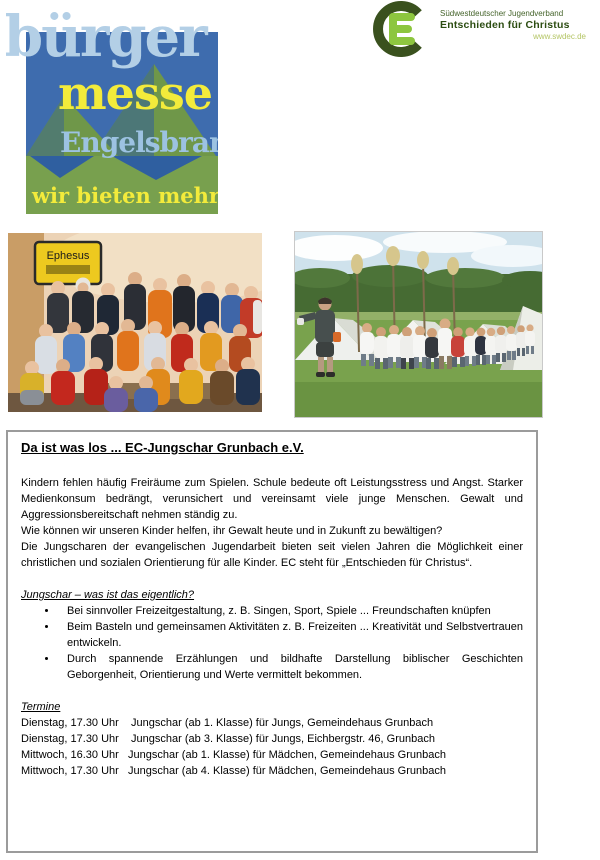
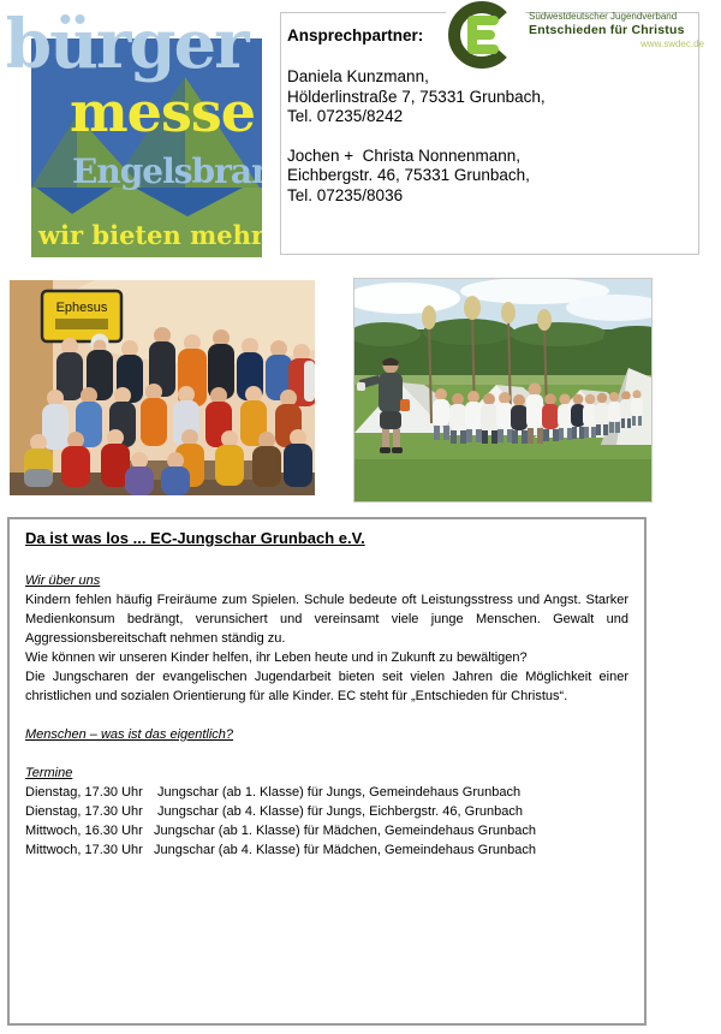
  bürger
  messe
  Engelsbra
  wir bieten mehr
+ Ansprechpartner:
+ Daniela Kunzmann,
+ Hölderlinstraße 7, 75331 Grunbach,
+ Tel. 07235/8242
+ Jochen + Christa Nonnenmann,
+ Eichbergstr. 46, 75331 Grunbach,
+ Tel. 07235/8036
  Südwestdeutscher Jugendverband
  Entschieden für Christus
  www.swdec.de
  Ephesus
  Da ist was los ... EC-Jungschar Grunbach e.V.
+ Wir über uns
  Kindern fehlen häufig Freiräume zum Spielen. Schule bedeute oft Leistungsstress und Angst. Starker Medienkonsum bedrängt, verunsichert und vereinsamt viele junge Menschen. Gewalt und Aggressionsbereitschaft nehmen ständig zu.
- Wie können wir unseren Kinder helfen, ihr Gewalt heute und in Zukunft zu bewältigen?
+ Wie können wir unseren Kinder helfen, ihr Leben heute und in Zukunft zu bewältigen?
  Die Jungscharen der evangelischen Jugendarbeit bieten seit vielen Jahren die Möglichkeit einer christlichen und sozialen Orientierung für alle Kinder. EC steht für „Entschieden für Christus“.
- Jungschar – was ist das eigentlich?
+ Menschen – was ist das eigentlich?
- Bei sinnvoller Freizeitgestaltung, z. B. Singen, Sport, Spiele ... Freundschaften knüpfen
- Beim Basteln und gemeinsamen Aktivitäten z. B. Freizeiten ... Kreativität und Selbstvertrauen entwickeln.
- Durch spannende Erzählungen und bildhafte Darstellung biblischer Geschichten Geborgenheit, Orientierung und Werte vermittelt bekommen.
  Termine
  Dienstag, 17.30 Uhr Jungschar (ab 1. Klasse) für Jungs, Gemeindehaus Grunbach
- Dienstag, 17.30 Uhr Jungschar (ab 3. Klasse) für Jungs, Eichbergstr. 46, Grunbach
+ Dienstag, 17.30 Uhr Jungschar (ab 4. Klasse) für Jungs, Eichbergstr. 46, Grunbach
  Mittwoch, 16.30 Uhr Jungschar (ab 1. Klasse) für Mädchen, Gemeindehaus Grunbach
  Mittwoch, 17.30 Uhr Jungschar (ab 4. Klasse) für Mädchen, Gemeindehaus Grunbach
